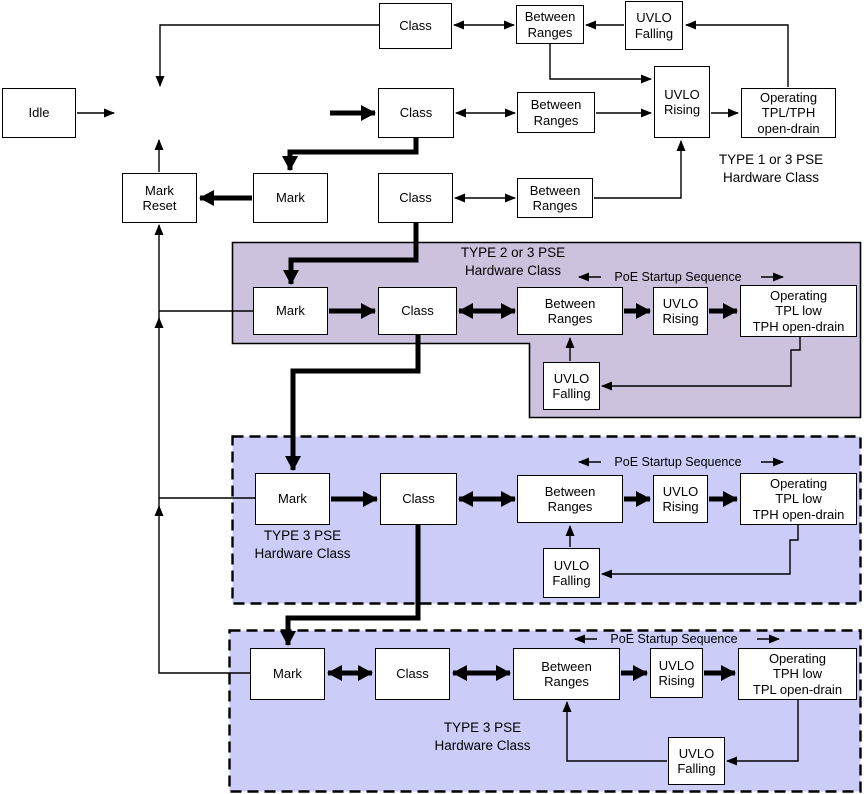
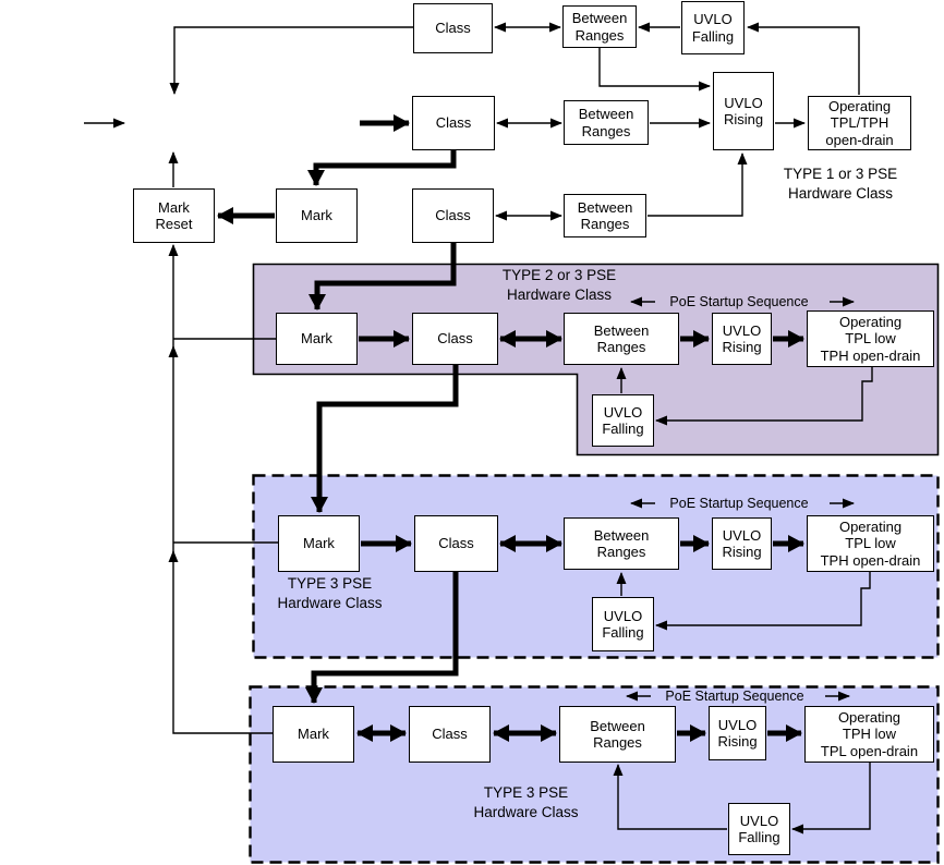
- Idle
  Class
  Between
  Ranges
  UVLO
  Falling
  Class
  Between
  Ranges
  UVLO
  Rising
  Operating
  TPL/TPH
  open-drain
  Mark
  Reset
  Mark
  Class
  Between
  Ranges
  TYPE 1 or 3 PSE
  Hardware Class
  TYPE 2 or 3 PSE
  Hardware Class
  PoE Startup Sequence
  Mark
  Class
  Between
  Ranges
  UVLO
  Rising
  Operating
  TPL low
  TPH open-drain
  UVLO
  Falling
  TYPE 3 PSE
  Hardware Class
  PoE Startup Sequence
  Mark
  Class
  Between
  Ranges
  UVLO
  Rising
  Operating
  TPL low
  TPH open-drain
  UVLO
  Falling
  TYPE 3 PSE
  Hardware Class
  PoE Startup Sequence
  Mark
  Class
  Between
  Ranges
  UVLO
  Rising
  Operating
  TPH low
  TPL open-drain
  UVLO
  Falling
